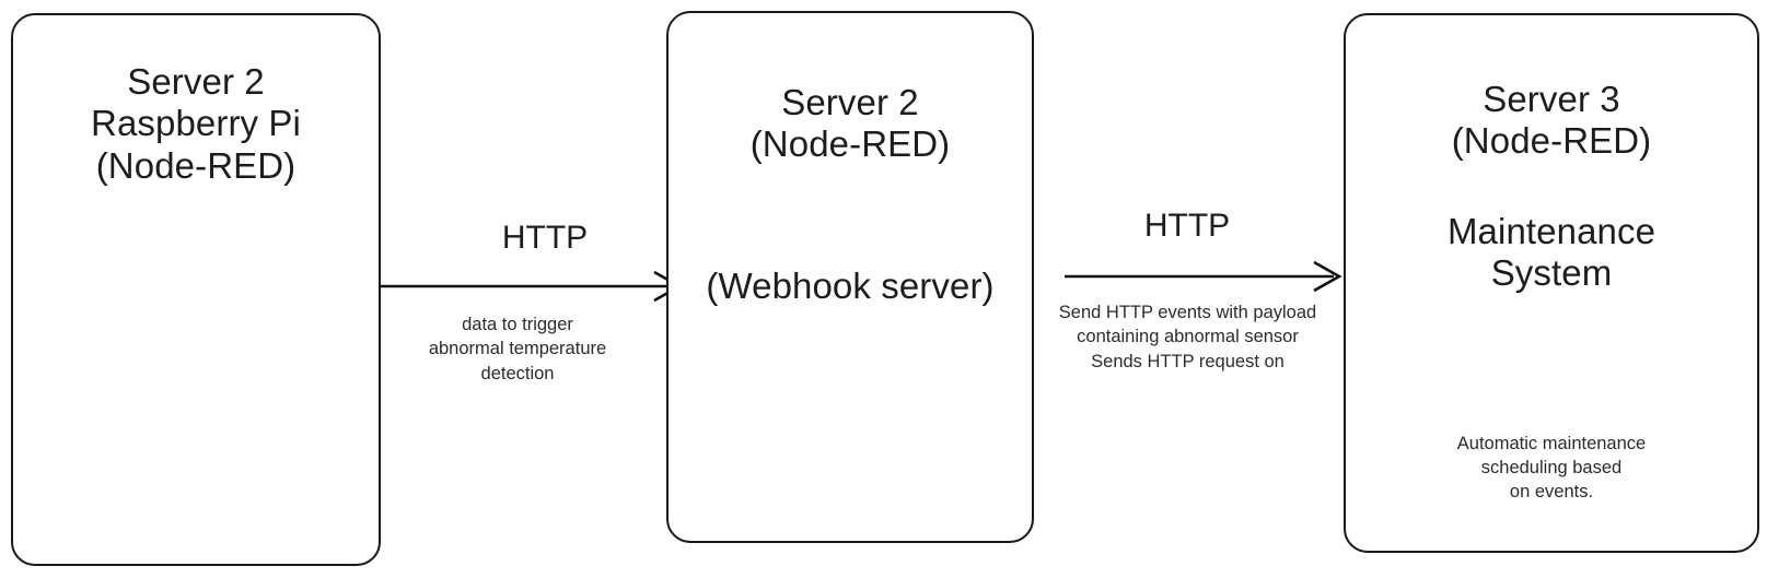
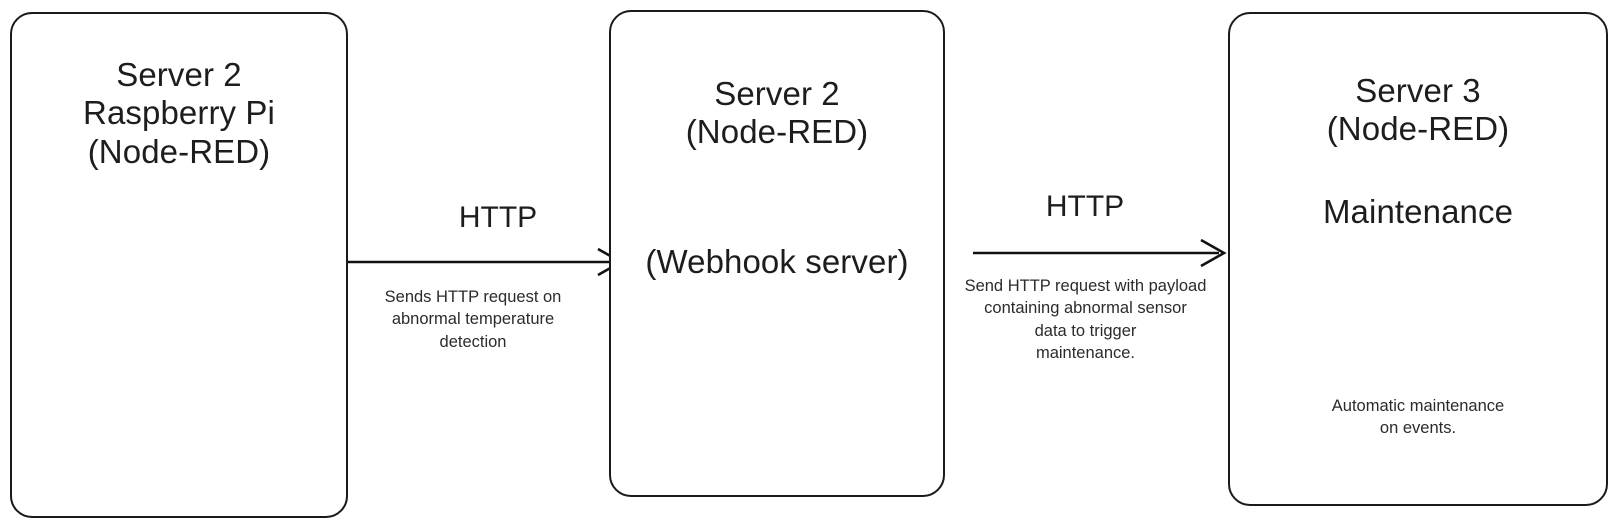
  Server 2
  Raspberry Pi
  (Node-RED)
  HTTP
- data to trigger
+ Sends HTTP request on
  abnormal temperature
  detection
  Server 2
  (Node-RED)
  (Webhook server)
  HTTP
- Send HTTP events with payload
+ Send HTTP request with payload
  containing abnormal sensor
- Sends HTTP request on
+ data to trigger
+ maintenance.
  Server 3
  (Node-RED)
  Maintenance
- System
  Automatic maintenance
- scheduling based
  on events.
